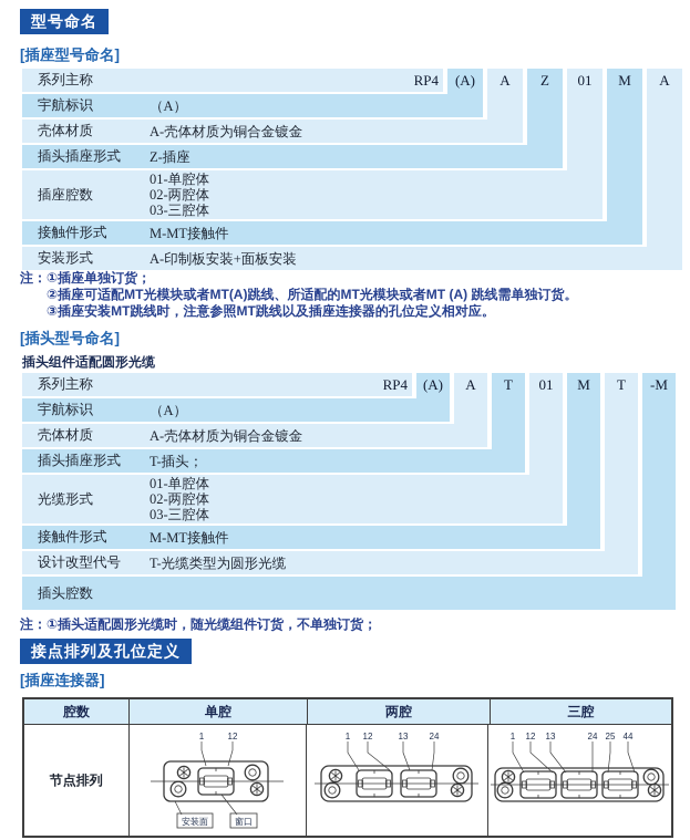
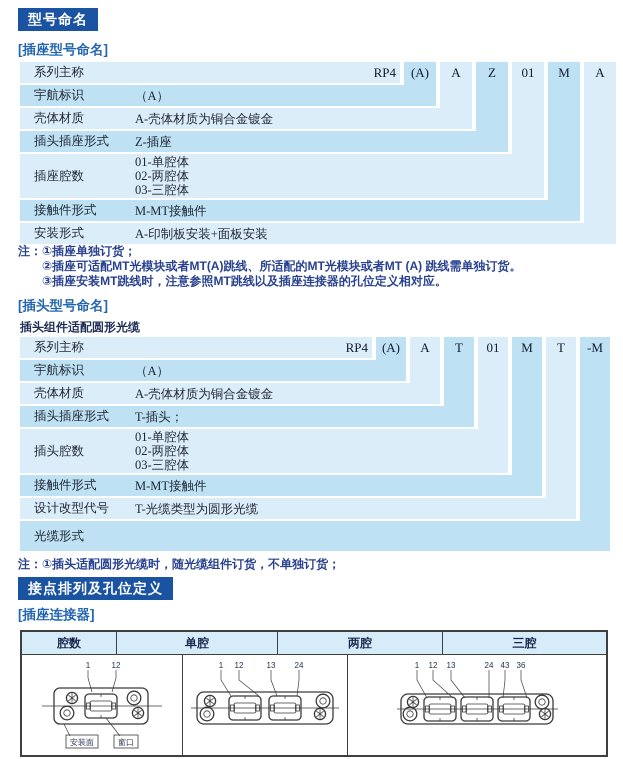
  型号命名
  [插座型号命名]
  RP4
  (A)
  A
  Z
  01
  M
  A
  系列主称
  宇航标识
  （A）
  壳体材质
  A-壳体材质为铜合金镀金
  插头插座形式
  Z-插座
  插座腔数
  01-单腔体
  02-两腔体
  03-三腔体
  接触件形式
  M-MT接触件
  安装形式
  A-印制板安装+面板安装
  注：①插座单独订货；
  ②插座可适配MT光模块或者MT(A)跳线、所适配的MT光模块或者MT (A) 跳线需单独订货。
  ③插座安装MT跳线时，注意参照MT跳线以及插座连接器的孔位定义相对应。
  [插头型号命名]
  插头组件适配圆形光缆
  RP4
  (A)
  A
  T
  01
  M
  T
  -M
  系列主称
  宇航标识
  （A）
  壳体材质
  A-壳体材质为铜合金镀金
  插头插座形式
  T-插头；
- 光缆形式
+ 插头腔数
  01-单腔体
  02-两腔体
  03-三腔体
  接触件形式
  M-MT接触件
  设计改型代号
  T-光缆类型为圆形光缆
- 插头腔数
+ 光缆形式
  注：①插头适配圆形光缆时，随光缆组件订货，不单独订货；
  接点排列及孔位定义
  [插座连接器]
  腔数
  单腔
  两腔
  三腔
- 节点排列
  1
  12
  安装面
  窗口
  1
  12
  13
  24
  1
  12
  13
  24
- 25
+ 43
- 44
+ 36
